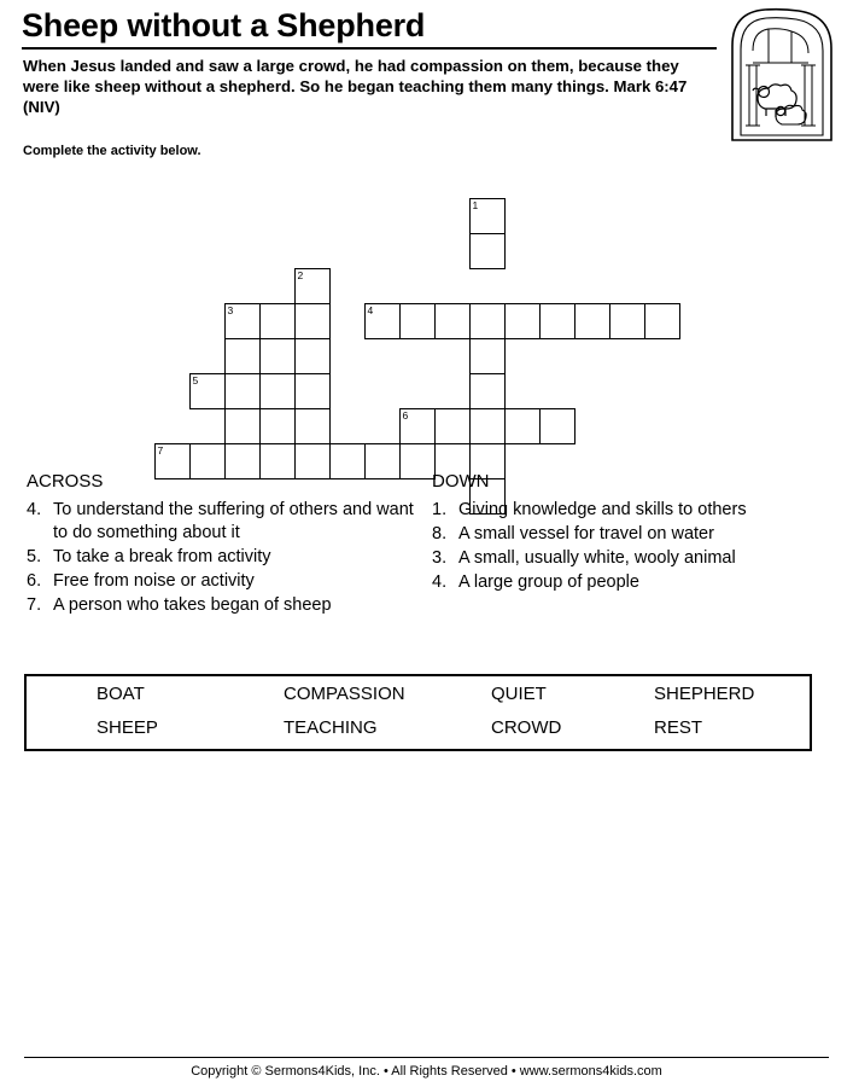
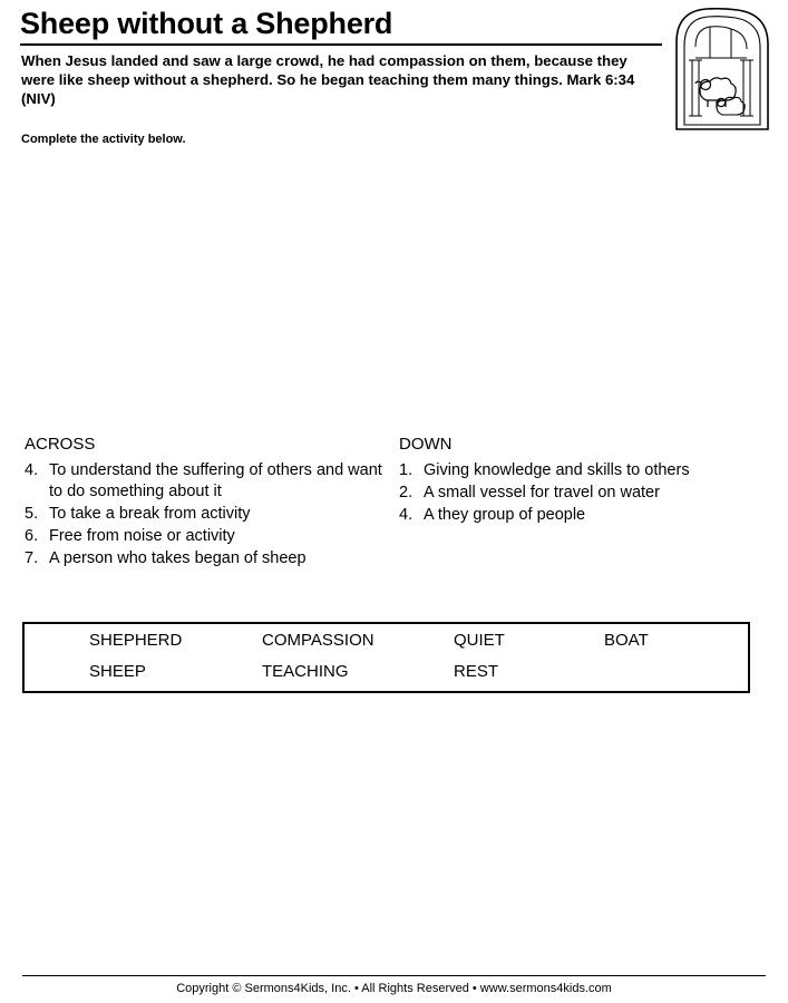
  Sheep without a Shepherd
- When Jesus landed and saw a large crowd, he had compassion on them, because they were like sheep without a shepherd. So he began teaching them many things. Mark 6:47 (NIV)
+ When Jesus landed and saw a large crowd, he had compassion on them, because they were like sheep without a shepherd. So he began teaching them many things. Mark 6:34 (NIV)
  Complete the activity below.
- 1
- 2
- 3
- 4
- 5
- 6
- 7
  ACROSS
  4.
  To understand the suffering of others and want to do something about it
  5.
  To take a break from activity
  6.
  Free from noise or activity
  7.
  A person who takes began of sheep
  DOWN
  1.
  Giving knowledge and skills to others
- 8.
+ 2.
  A small vessel for travel on water
- 3.
- A small, usually white, wooly animal
  4.
- A large group of people
+ A they group of people
- BOAT
+ SHEPHERD
  COMPASSION
  QUIET
- SHEPHERD
+ BOAT
  SHEEP
  TEACHING
- CROWD
  REST
  Copyright © Sermons4Kids, Inc. • All Rights Reserved • www.sermons4kids.com
